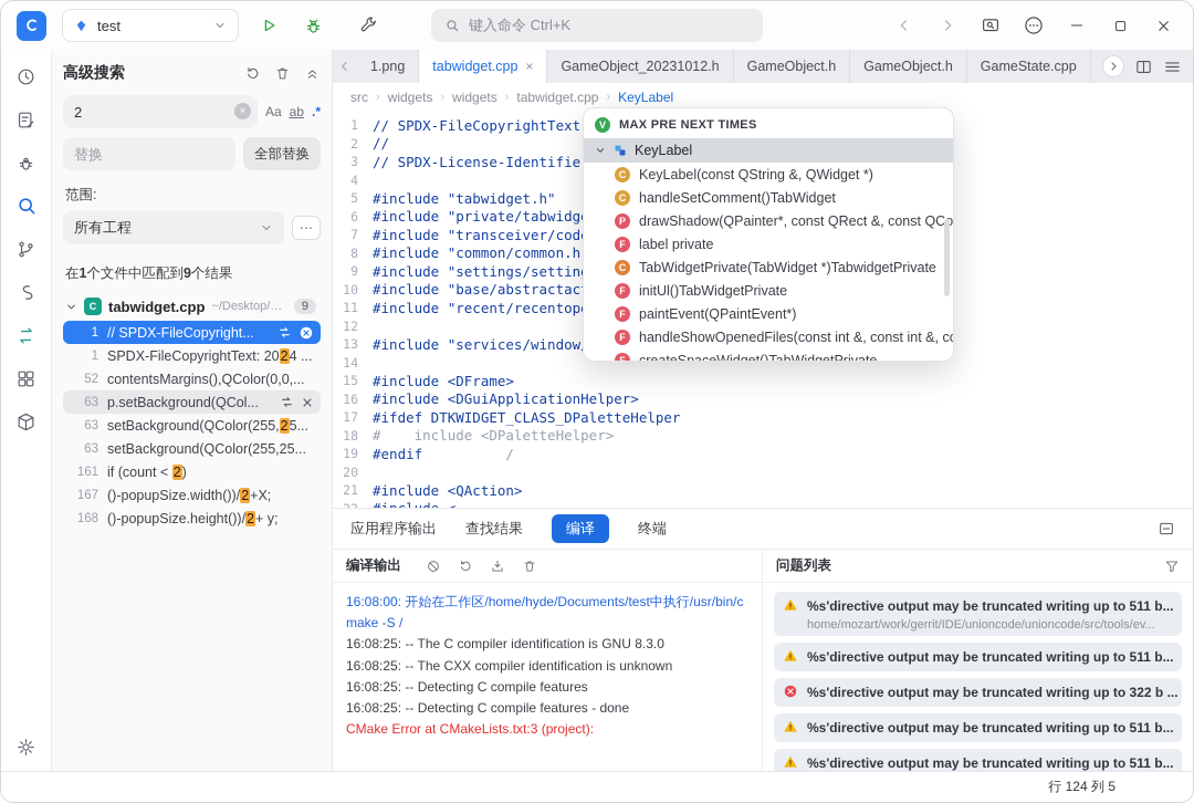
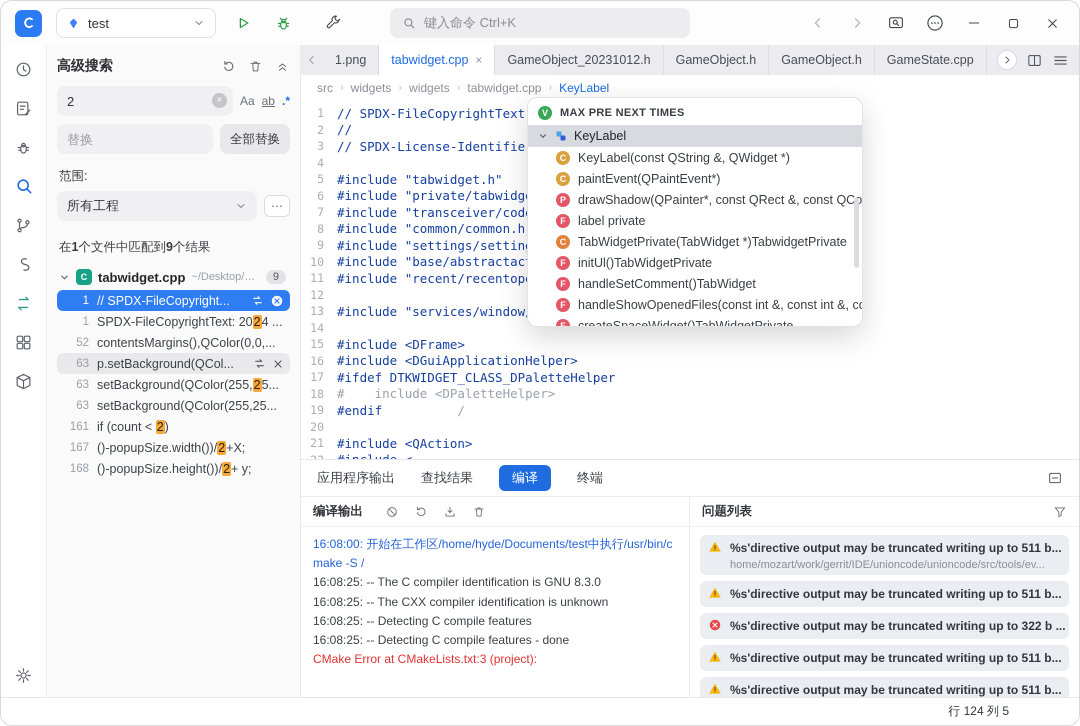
  test
  键入命令 Ctrl+K
  高级搜索
  2
  ×
  Aa
  ab
  .*
  替换
  全部替换
  范围:
  所有工程
  ⋯
  在1个文件中匹配到9个结果
  C
  tabwidget.cpp
  ~/Desktop/wo.
  9
  1
  // SPDX-FileCopyright...
  1
  SPDX-FileCopyrightText: 2024 ...
  52
  contentsMargins(),QColor(0,0,...
  63
  p.setBackground(QCol...
  63
  setBackground(QColor(255,25...
  63
  setBackground(QColor(255,25...
  161
  if (count < 2)
  167
  ()-popupSize.width())/2+X;
  168
  ()-popupSize.height())/2+ y;
  1.png
  tabwidget.cpp
  ×
  GameObject_20231012.h
  GameObject.h
  GameObject.h
  GameState.cpp
  src
  ›
  widgets
  ›
  widgets
  ›
  tabwidget.cpp
  ›
  KeyLabel
  1
  // SPDX-FileCopyrightText
  2
  //
  3
  // SPDX-License-Identifie
  4
  5
  #include "tabwidget.h"
  6
  #include "private/tabwidg
  7
  #include "transceiver/cod
  8
  #include "common/common.h
  9
  #include "settings/settin
  10
  #include "base/abstractac
  11
  #include "recent/recentop
  12
  13
  #include "services/window
  14
  15
  #include <DFrame>
  16
  #include <DGuiApplicationHelper>
  17
  #ifdef DTKWIDGET_CLASS_DPaletteHelper
  18
  # include <DPaletteHelper>
  19
  #endif
  /
  20
  21
  #include <QAction>
  应用程序输出
  查找结果
  编译
  终端
  编译输出
  16:08:00: 开始在工作区/home/hyde/Documents/test中执行/usr/bin/cmake -S /
  16:08:25: -- The C compiler identification is GNU 8.3.0
  16:08:25: -- The CXX compiler identification is unknown
  16:08:25: -- Detecting C compile features
  16:08:25: -- Detecting C compile features - done
  CMake Error at CMakeLists.txt:3 (project):
  问题列表
  %s'directive output may be truncated writing up to 511 b...
  home/mozart/work/gerrit/IDE/unioncode/unioncode/src/tools/ev...
  %s'directive output may be truncated writing up to 511 b...
  %s'directive output may be truncated writing up to 322 b ...
  %s'directive output may be truncated writing up to 511 b...
  %s'directive output may be truncated writing up to 511 b...
  行 124 列 5
  V
  MAX PRE NEXT TIMES
  KeyLabel
  C
  KeyLabel(const QString &, QWidget *)
  C
- handleSetComment()TabWidget
+ paintEvent(QPaintEvent*)
  P
  drawShadow(QPainter*, const QRect &, const QC
  F
  label private
  C
  TabWidgetPrivate(TabWidget *)TabwidgetPrivate
  F
  initUl()TabWidgetPrivate
  F
- paintEvent(QPaintEvent*)
+ handleSetComment()TabWidget
  F
  handleShowOpenedFiles(const int &, const int &, c
  F
  createSpaceWidget()TabWidgetPrivate
